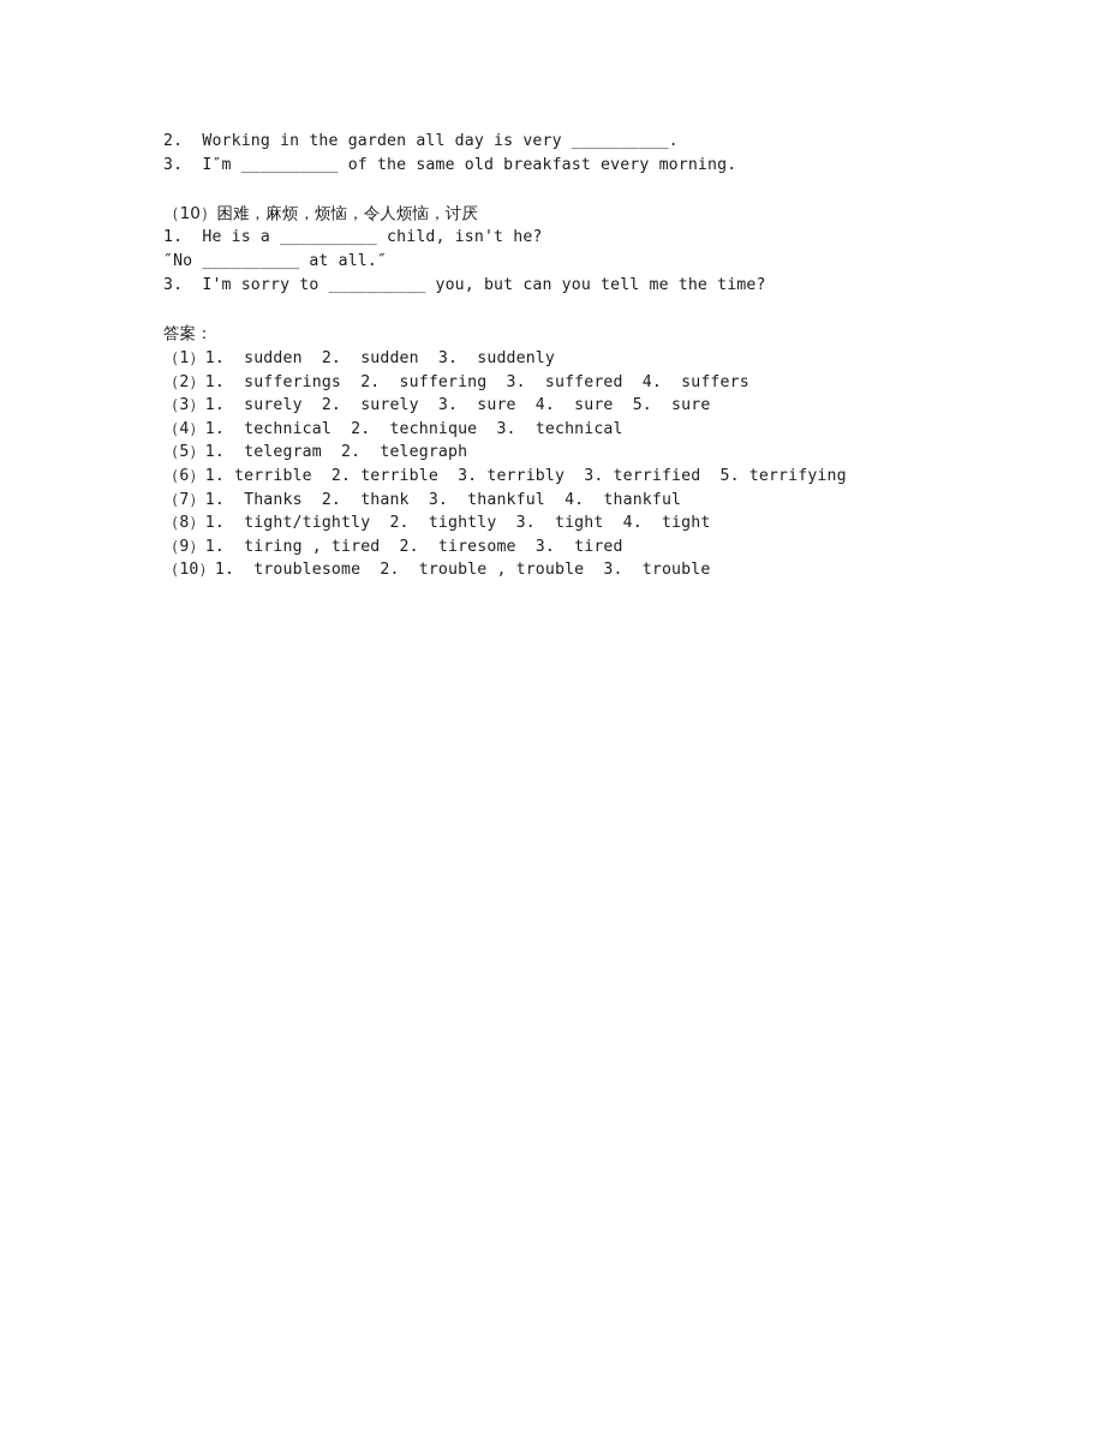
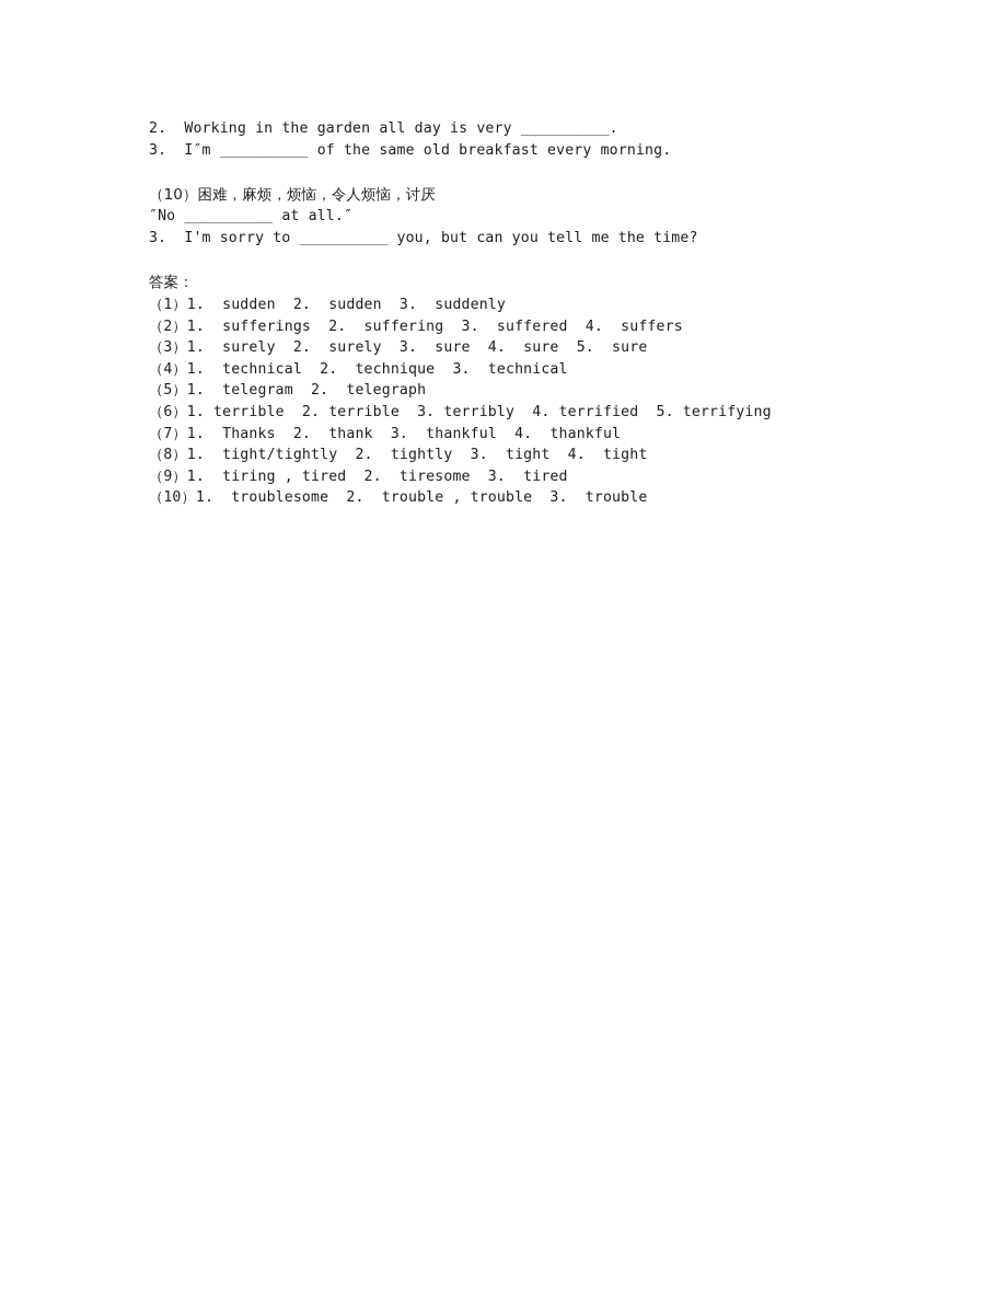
  2. Working in the garden all day is very __________.
  3. I″m __________ of the same old breakfast every morning.
  （10）困难，麻烦，烦恼，令人烦恼，讨厌
- 1. He is a __________ child, isn't he?
  ″No __________ at all.″
  3. I'm sorry to __________ you, but can you tell me the time?
  答案：
  （1）1. sudden 2. sudden 3. suddenly
  （2）1. sufferings 2. suffering 3. suffered 4. suffers
  （3）1. surely 2. surely 3. sure 4. sure 5. sure
  （4）1. technical 2. technique 3. technical
  （5）1. telegram 2. telegraph
- （6）1. terrible 2. terrible 3. terribly 3. terrified 5. terrifying
+ （6）1. terrible 2. terrible 3. terribly 4. terrified 5. terrifying
  （7）1. Thanks 2. thank 3. thankful 4. thankful
  （8）1. tight/tightly 2. tightly 3. tight 4. tight
  （9）1. tiring , tired 2. tiresome 3. tired
  （10）1. troublesome 2. trouble , trouble 3. trouble
